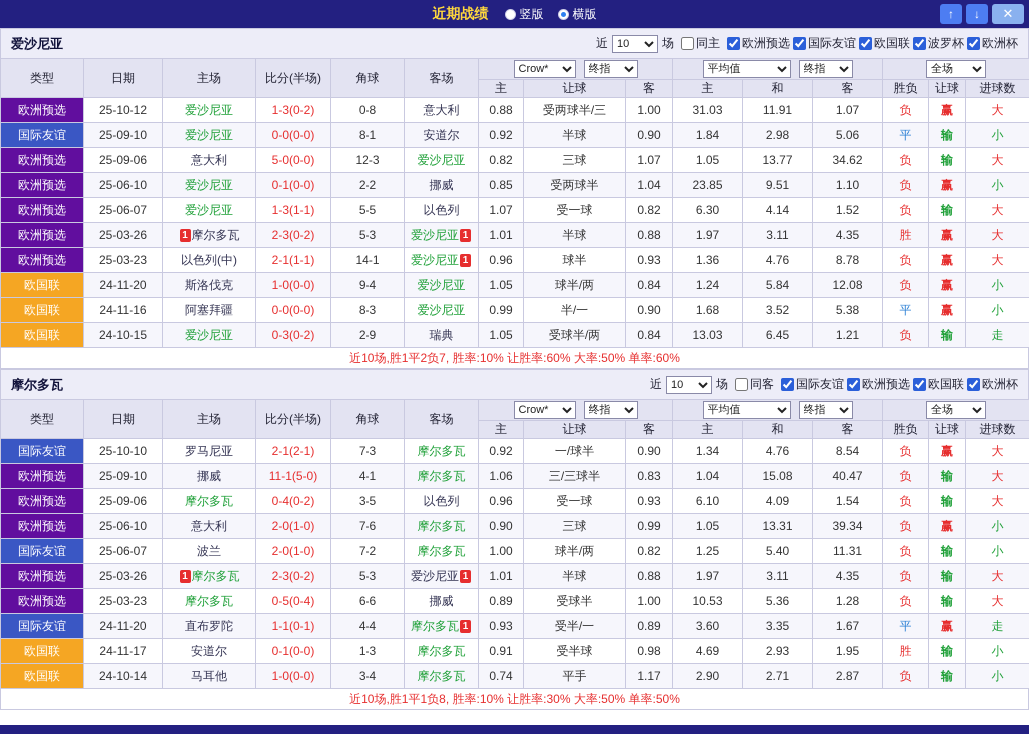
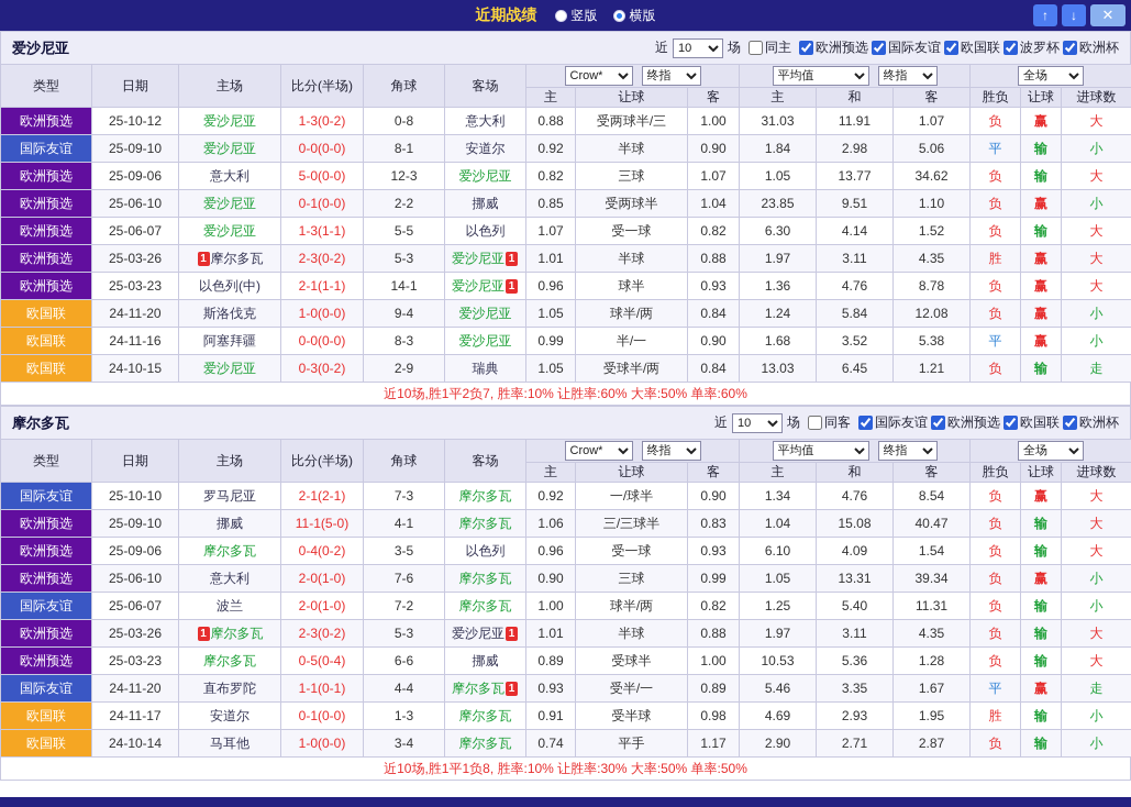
  近期战绩
  竖版
  横版
  ↑
  ↓
  ✕
  爱沙尼亚
  近
  10
  场
  同主
  欧洲预选
  国际友谊
  欧国联
  波罗杯
  欧洲杯
  类型	日期	主场	比分(半场)	角球	客场	Crow* 终指	平均值 终指	全场
  主	让球	客	主	和	客	胜负	让球	进球数
  欧洲预选	25-10-12	爱沙尼亚	1-3(0-2)	0-8	意大利	0.88	受两球半/三	1.00	31.03	11.91	1.07	负	赢	大
  国际友谊	25-09-10	爱沙尼亚	0-0(0-0)	8-1	安道尔	0.92	半球	0.90	1.84	2.98	5.06	平	输	小
  欧洲预选	25-09-06	意大利	5-0(0-0)	12-3	爱沙尼亚	0.82	三球	1.07	1.05	13.77	34.62	负	输	大
  欧洲预选	25-06-10	爱沙尼亚	0-1(0-0)	2-2	挪威	0.85	受两球半	1.04	23.85	9.51	1.10	负	赢	小
  欧洲预选	25-06-07	爱沙尼亚	1-3(1-1)	5-5	以色列	1.07	受一球	0.82	6.30	4.14	1.52	负	输	大
  欧洲预选	25-03-26	1 摩尔多瓦	2-3(0-2)	5-3	爱沙尼亚 1	1.01	半球	0.88	1.97	3.11	4.35	胜	赢	大
  欧洲预选	25-03-23	以色列(中)	2-1(1-1)	14-1	爱沙尼亚 1	0.96	球半	0.93	1.36	4.76	8.78	负	赢	大
  欧国联	24-11-20	斯洛伐克	1-0(0-0)	9-4	爱沙尼亚	1.05	球半/两	0.84	1.24	5.84	12.08	负	赢	小
  欧国联	24-11-16	阿塞拜疆	0-0(0-0)	8-3	爱沙尼亚	0.99	半/一	0.90	1.68	3.52	5.38	平	赢	小
  欧国联	24-10-15	爱沙尼亚	0-3(0-2)	2-9	瑞典	1.05	受球半/两	0.84	13.03	6.45	1.21	负	输	走
  近10场,胜1平2负7, 胜率:10% 让胜率:60% 大率:50% 单率:60%
  摩尔多瓦
  近
  10
  场
  同客
  国际友谊
  欧洲预选
  欧国联
  欧洲杯
  类型	日期	主场	比分(半场)	角球	客场	Crow* 终指	平均值 终指	全场
  主	让球	客	主	和	客	胜负	让球	进球数
  国际友谊	25-10-10	罗马尼亚	2-1(2-1)	7-3	摩尔多瓦	0.92	一/球半	0.90	1.34	4.76	8.54	负	赢	大
  欧洲预选	25-09-10	挪威	11-1(5-0)	4-1	摩尔多瓦	1.06	三/三球半	0.83	1.04	15.08	40.47	负	输	大
  欧洲预选	25-09-06	摩尔多瓦	0-4(0-2)	3-5	以色列	0.96	受一球	0.93	6.10	4.09	1.54	负	输	大
  欧洲预选	25-06-10	意大利	2-0(1-0)	7-6	摩尔多瓦	0.90	三球	0.99	1.05	13.31	39.34	负	赢	小
  国际友谊	25-06-07	波兰	2-0(1-0)	7-2	摩尔多瓦	1.00	球半/两	0.82	1.25	5.40	11.31	负	输	小
  欧洲预选	25-03-26	1 摩尔多瓦	2-3(0-2)	5-3	爱沙尼亚 1	1.01	半球	0.88	1.97	3.11	4.35	负	输	大
  欧洲预选	25-03-23	摩尔多瓦	0-5(0-4)	6-6	挪威	0.89	受球半	1.00	10.53	5.36	1.28	负	输	大
- 国际友谊	24-11-20	直布罗陀	1-1(0-1)	4-4	摩尔多瓦 1	0.93	受半/一	0.89	3.60	3.35	1.67	平	赢	走
+ 国际友谊	24-11-20	直布罗陀	1-1(0-1)	4-4	摩尔多瓦 1	0.93	受半/一	0.89	5.46	3.35	1.67	平	赢	走
  欧国联	24-11-17	安道尔	0-1(0-0)	1-3	摩尔多瓦	0.91	受半球	0.98	4.69	2.93	1.95	胜	输	小
  欧国联	24-10-14	马耳他	1-0(0-0)	3-4	摩尔多瓦	0.74	平手	1.17	2.90	2.71	2.87	负	输	小
  近10场,胜1平1负8, 胜率:10% 让胜率:30% 大率:50% 单率:50%
